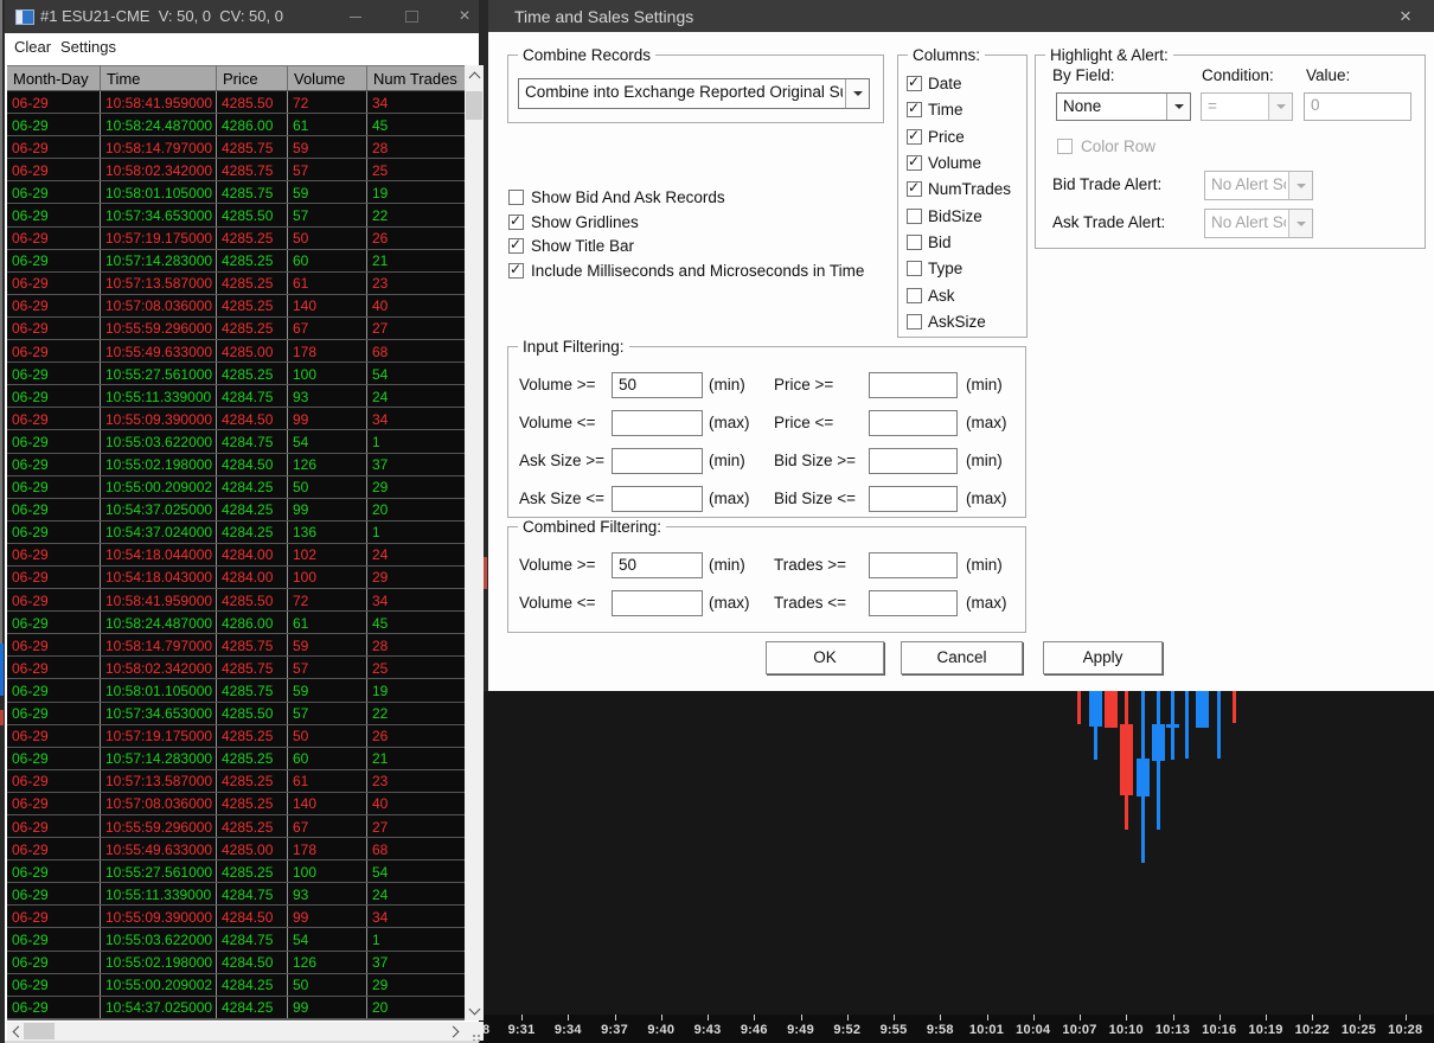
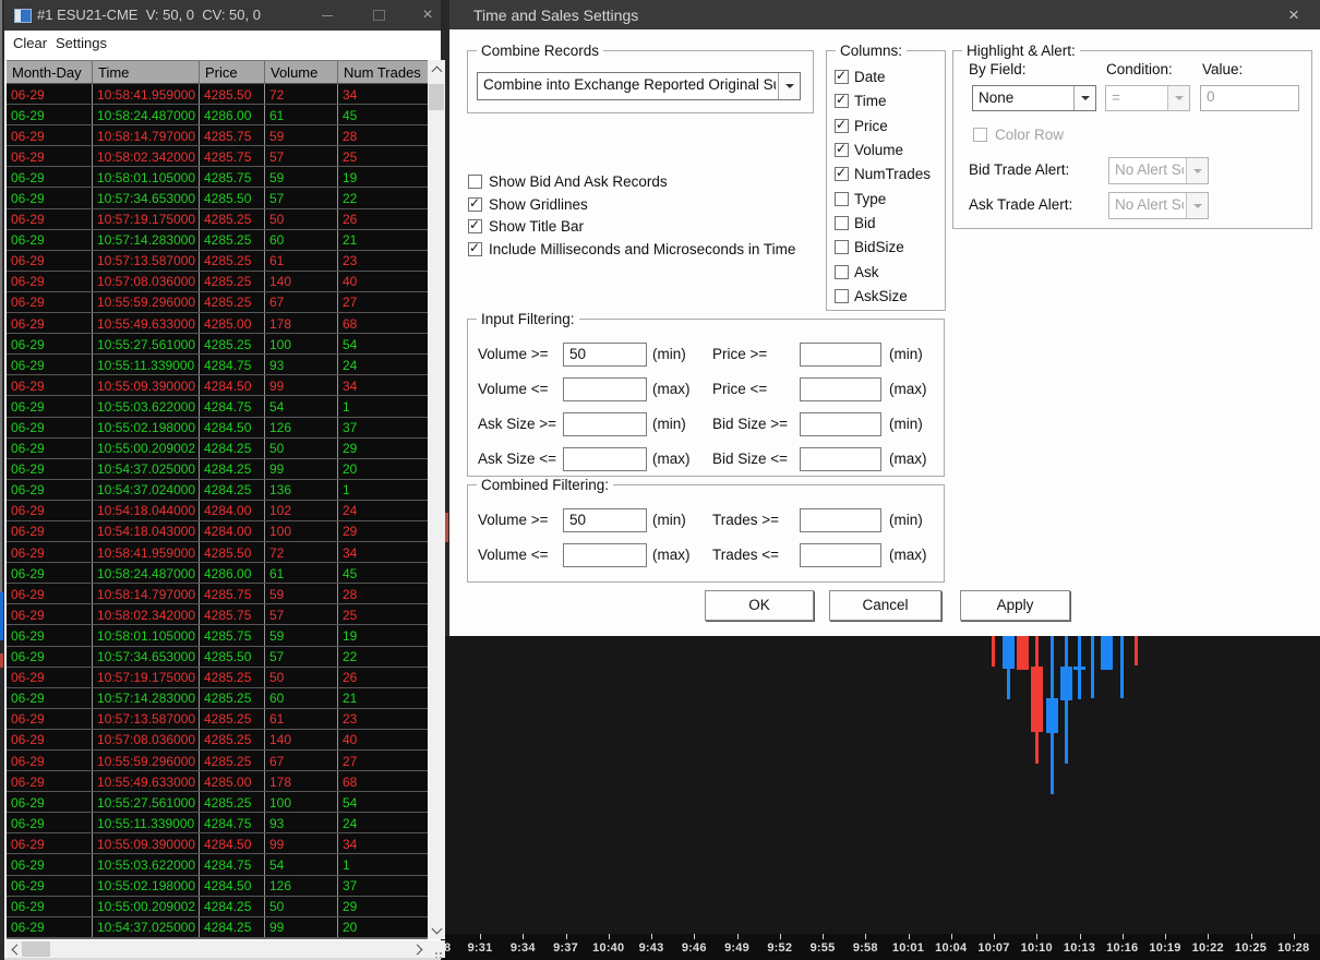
  8
  9:31
  9:34
  9:37
- 9:40
+ 10:40
  9:43
  9:46
  9:49
  9:52
  9:55
  9:58
  10:01
  10:04
  10:07
  10:10
  10:13
  10:16
  10:19
  10:22
  10:25
  10:28
  #1 ESU21-CME V: 50, 0 CV: 50, 0
  ×
  Clear
  Settings
  Month-Day
  Time
  Price
  Volume
  Num Trades
  06-29
  10:58:41.959000
  4285.50
  72
  34
  06-29
  10:58:24.487000
  4286.00
  61
  45
  06-29
  10:58:14.797000
  4285.75
  59
  28
  06-29
  10:58:02.342000
  4285.75
  57
  25
  06-29
  10:58:01.105000
  4285.75
  59
  19
  06-29
  10:57:34.653000
  4285.50
  57
  22
  06-29
  10:57:19.175000
  4285.25
  50
  26
  06-29
  10:57:14.283000
  4285.25
  60
  21
  06-29
  10:57:13.587000
  4285.25
  61
  23
  06-29
  10:57:08.036000
  4285.25
  140
  40
  06-29
  10:55:59.296000
  4285.25
  67
  27
  06-29
  10:55:49.633000
  4285.00
  178
  68
  06-29
  10:55:27.561000
  4285.25
  100
  54
  06-29
  10:55:11.339000
  4284.75
  93
  24
  06-29
  10:55:09.390000
  4284.50
  99
  34
  06-29
  10:55:03.622000
  4284.75
  54
  1
  06-29
  10:55:02.198000
  4284.50
  126
  37
  06-29
  10:55:00.209002
  4284.25
  50
  29
  06-29
  10:54:37.025000
  4284.25
  99
  20
  06-29
  10:54:37.024000
  4284.25
  136
  1
  06-29
  10:54:18.044000
  4284.00
  102
  24
  06-29
  10:54:18.043000
  4284.00
  100
  29
  06-29
  10:58:41.959000
  4285.50
  72
  34
  06-29
  10:58:24.487000
  4286.00
  61
  45
  06-29
  10:58:14.797000
  4285.75
  59
  28
  06-29
  10:58:02.342000
  4285.75
  57
  25
  06-29
  10:58:01.105000
  4285.75
  59
  19
  06-29
  10:57:34.653000
  4285.50
  57
  22
  06-29
  10:57:19.175000
  4285.25
  50
  26
  06-29
  10:57:14.283000
  4285.25
  60
  21
  06-29
  10:57:13.587000
  4285.25
  61
  23
  06-29
  10:57:08.036000
  4285.25
  140
  40
  06-29
  10:55:59.296000
  4285.25
  67
  27
  06-29
  10:55:49.633000
  4285.00
  178
  68
  06-29
  10:55:27.561000
  4285.25
  100
  54
  06-29
  10:55:11.339000
  4284.75
  93
  24
  06-29
  10:55:09.390000
  4284.50
  99
  34
  06-29
  10:55:03.622000
  4284.75
  54
  1
  06-29
  10:55:02.198000
  4284.50
  126
  37
  06-29
  10:55:00.209002
  4284.25
  50
  29
  06-29
  10:54:37.025000
  4284.25
  99
  20
  Time and Sales Settings
  ×
  Combine Records
  Combine into Exchange Reported Original S
  Show Bid And Ask Records
  ✓
  Show Gridlines
  ✓
  Show Title Bar
  ✓
  Include Milliseconds and Microseconds in Time
  Columns:
  ✓
  Date
  ✓
  Time
  ✓
  Price
  ✓
  Volume
  ✓
  NumTrades
- BidSize
+ Type
  Bid
- Type
+ BidSize
  Ask
  AskSize
  Highlight & Alert:
  By Field:
  Condition:
  Value:
  None
  =
  0
  Color Row
  Bid Trade Alert:
  Ask Trade Alert:
  Input Filtering:
  Volume >=
  50
  (min)
  Price >=
  (min)
  Volume <=
  (max)
  Price <=
  (max)
  Ask Size >=
  (min)
  Bid Size >=
  (min)
  Ask Size <=
  (max)
  Bid Size <=
  (max)
  Combined Filtering:
  Volume >=
  50
  (min)
  Trades >=
  (min)
  Volume <=
  (max)
  Trades <=
  (max)
  OK
  Cancel
  Apply
